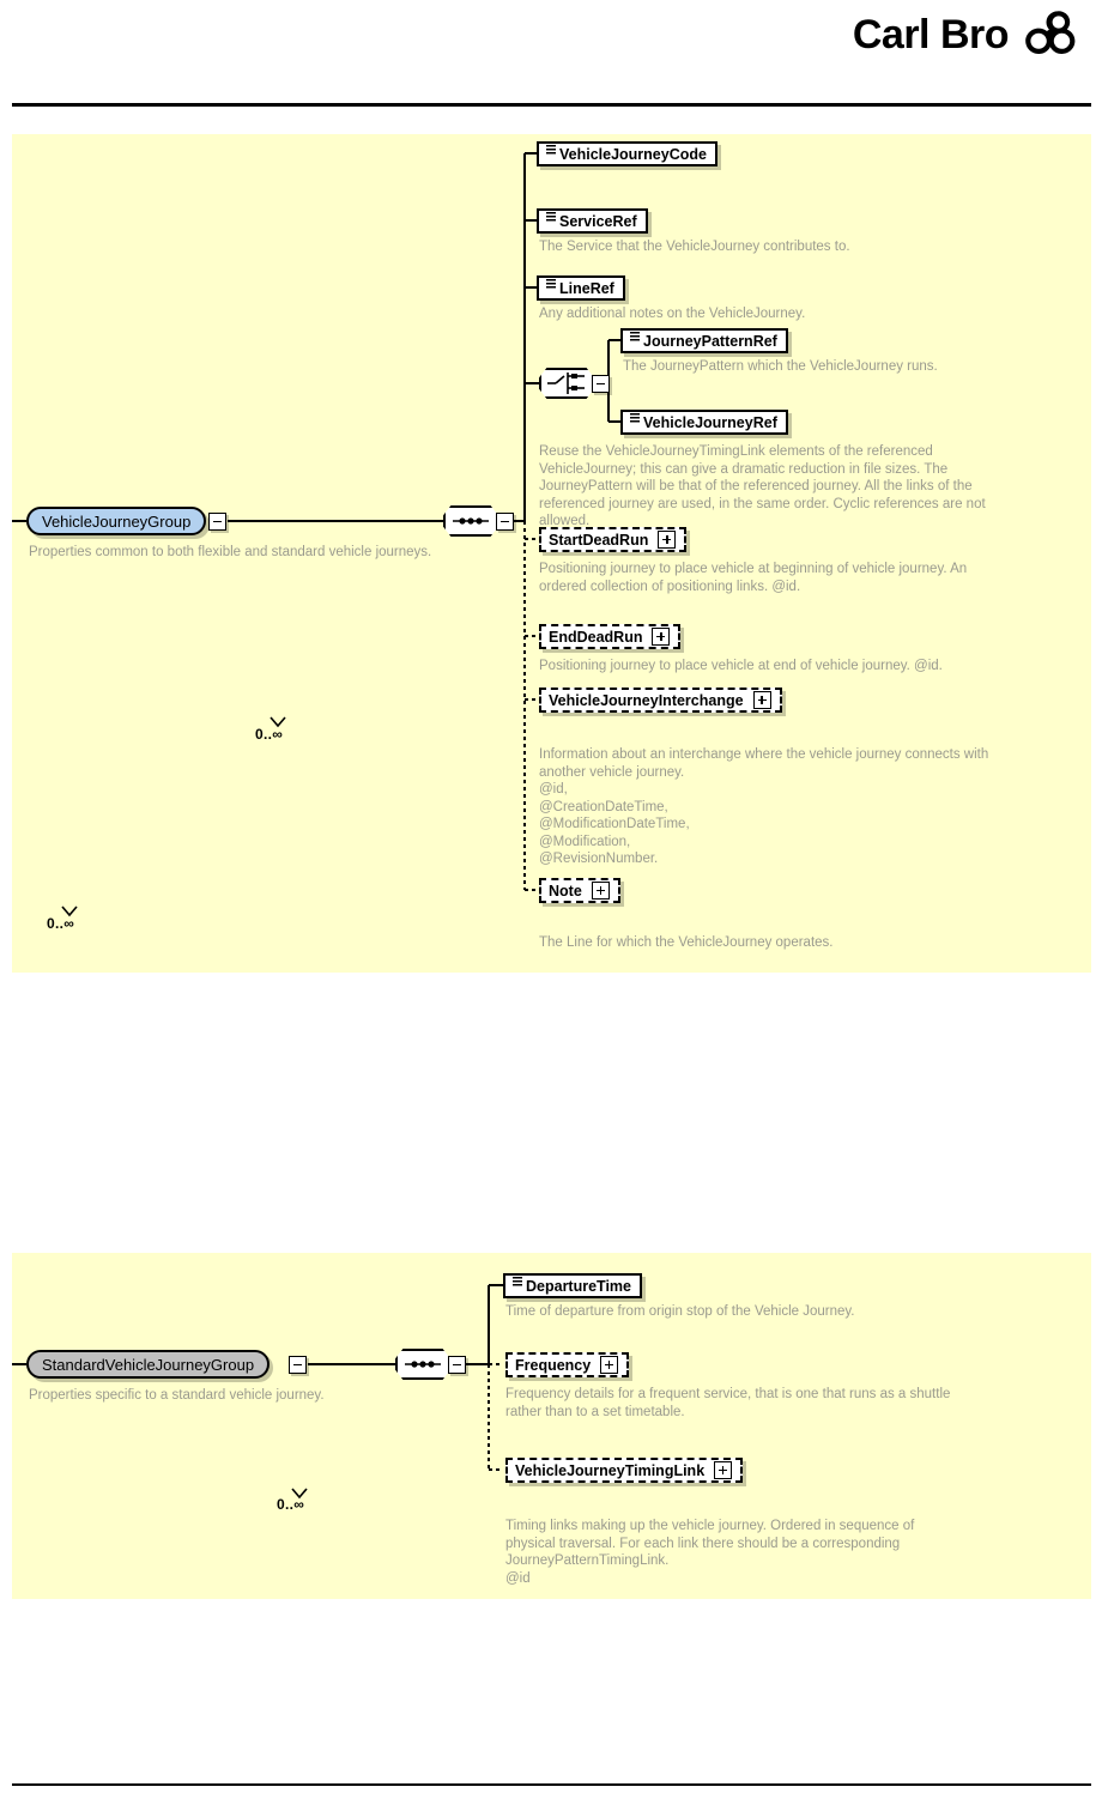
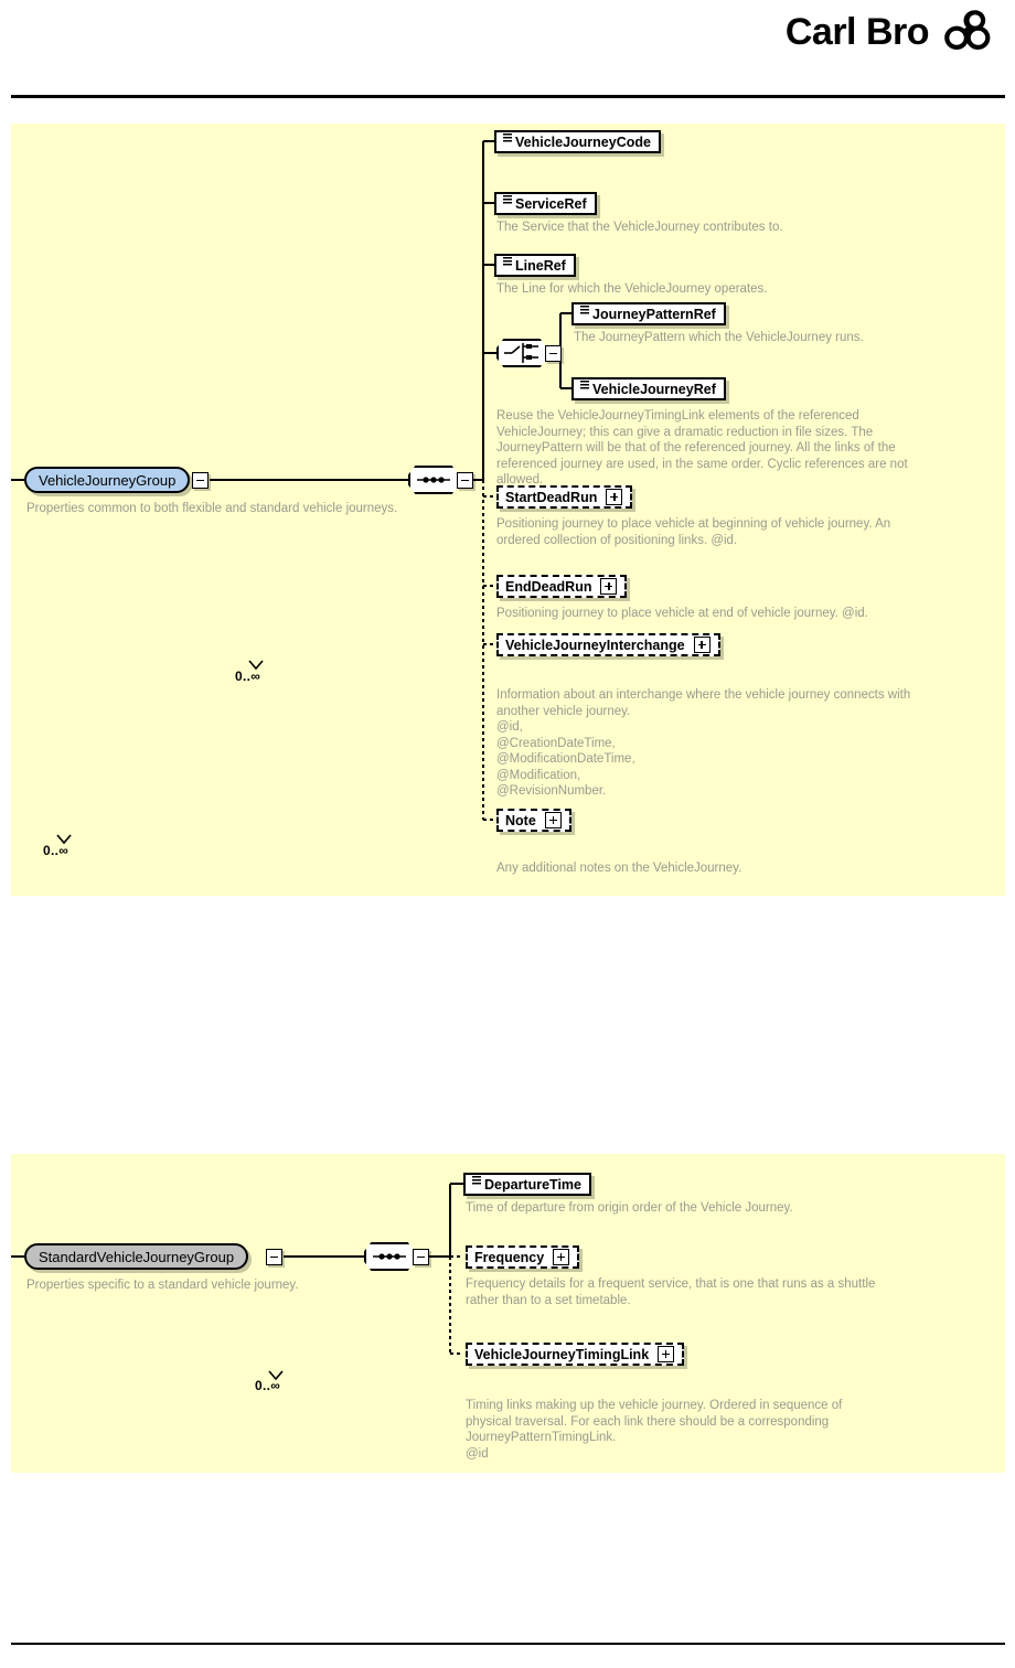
  Carl Bro
  VehicleJourneyGroup
  Properties common to both flexible and standard vehicle journeys.
  VehicleJourneyCode
  ServiceRef
  The Service that the VehicleJourney contributes to.
  LineRef
- Any additional notes on the VehicleJourney.
+ The Line for which the VehicleJourney operates.
  JourneyPatternRef
  The JourneyPattern which the VehicleJourney runs.
  VehicleJourneyRef
  Reuse the VehicleJourneyTimingLink elements of the referenced
  VehicleJourney; this can give a dramatic reduction in file sizes. The
  JourneyPattern will be that of the referenced journey. All the links of the
  referenced journey are used, in the same order. Cyclic references are not
  allowed.
  StartDeadRun
  Positioning journey to place vehicle at beginning of vehicle journey. An
  ordered collection of positioning links. @id.
  EndDeadRun
  Positioning journey to place vehicle at end of vehicle journey. @id.
  VehicleJourneyInterchange
  0..∞
  Information about an interchange where the vehicle journey connects with
  another vehicle journey.
  @id,
  @CreationDateTime,
  @ModificationDateTime,
  @Modification,
  @RevisionNumber.
  Note
  0..∞
- The Line for which the VehicleJourney operates.
+ Any additional notes on the VehicleJourney.
  StandardVehicleJourneyGroup
  Properties specific to a standard vehicle journey.
  DepartureTime
- Time of departure from origin stop of the Vehicle Journey.
+ Time of departure from origin order of the Vehicle Journey.
  Frequency
  Frequency details for a frequent service, that is one that runs as a shuttle
  rather than to a set timetable.
  VehicleJourneyTimingLink
  0..∞
  Timing links making up the vehicle journey. Ordered in sequence of
  physical traversal. For each link there should be a corresponding
  JourneyPatternTimingLink.
  @id
